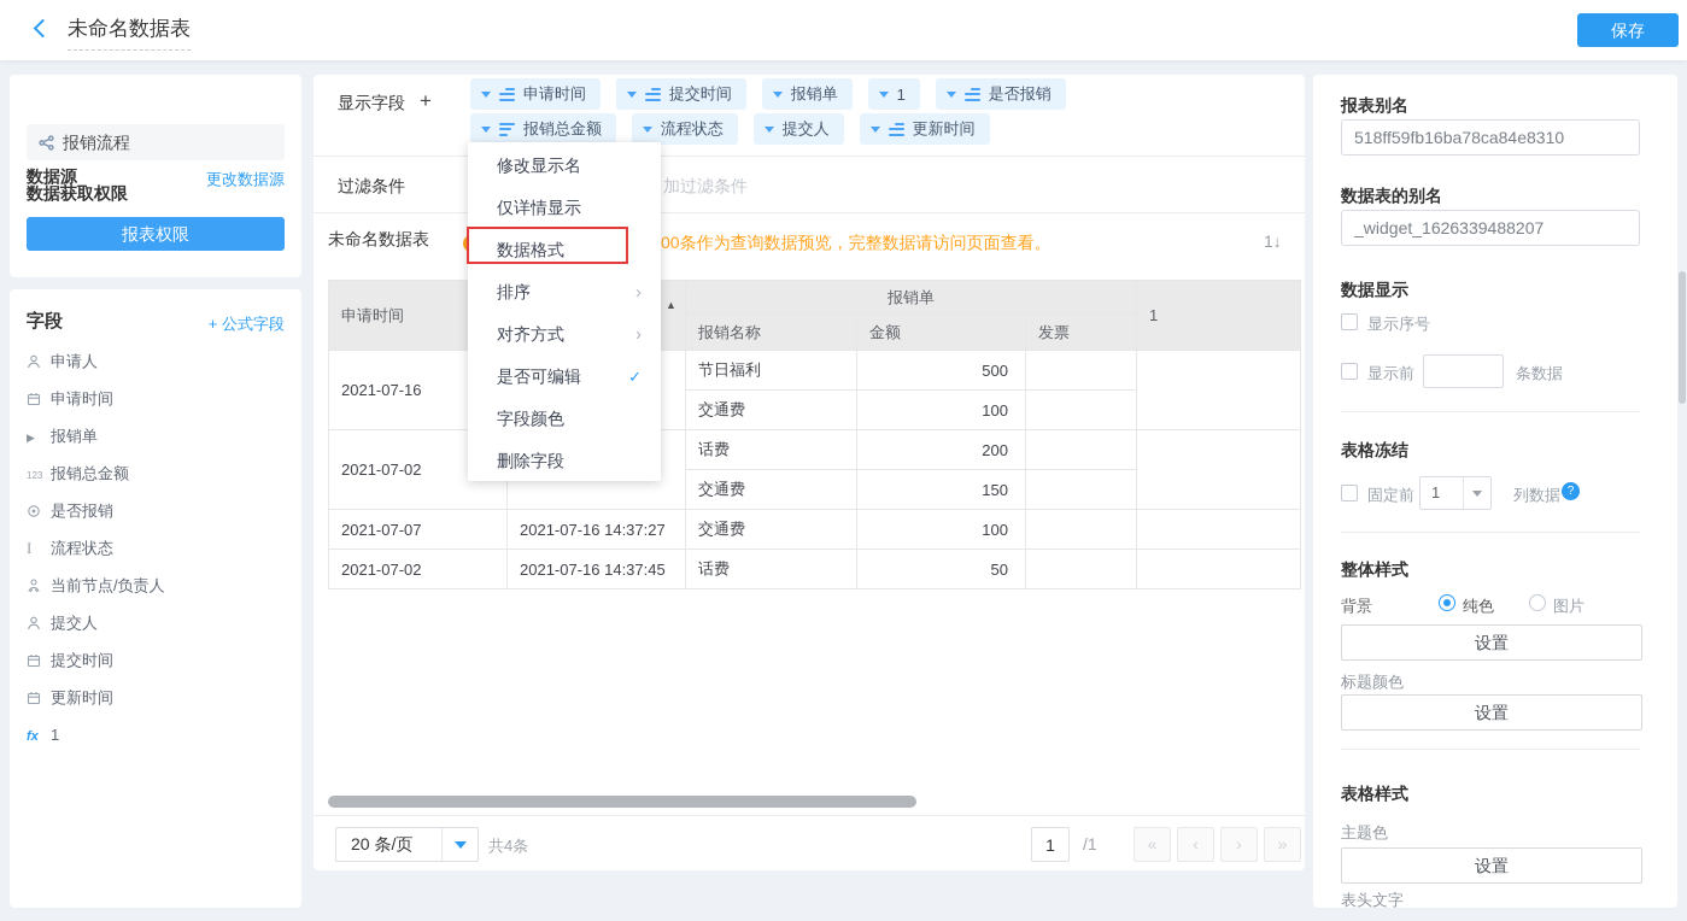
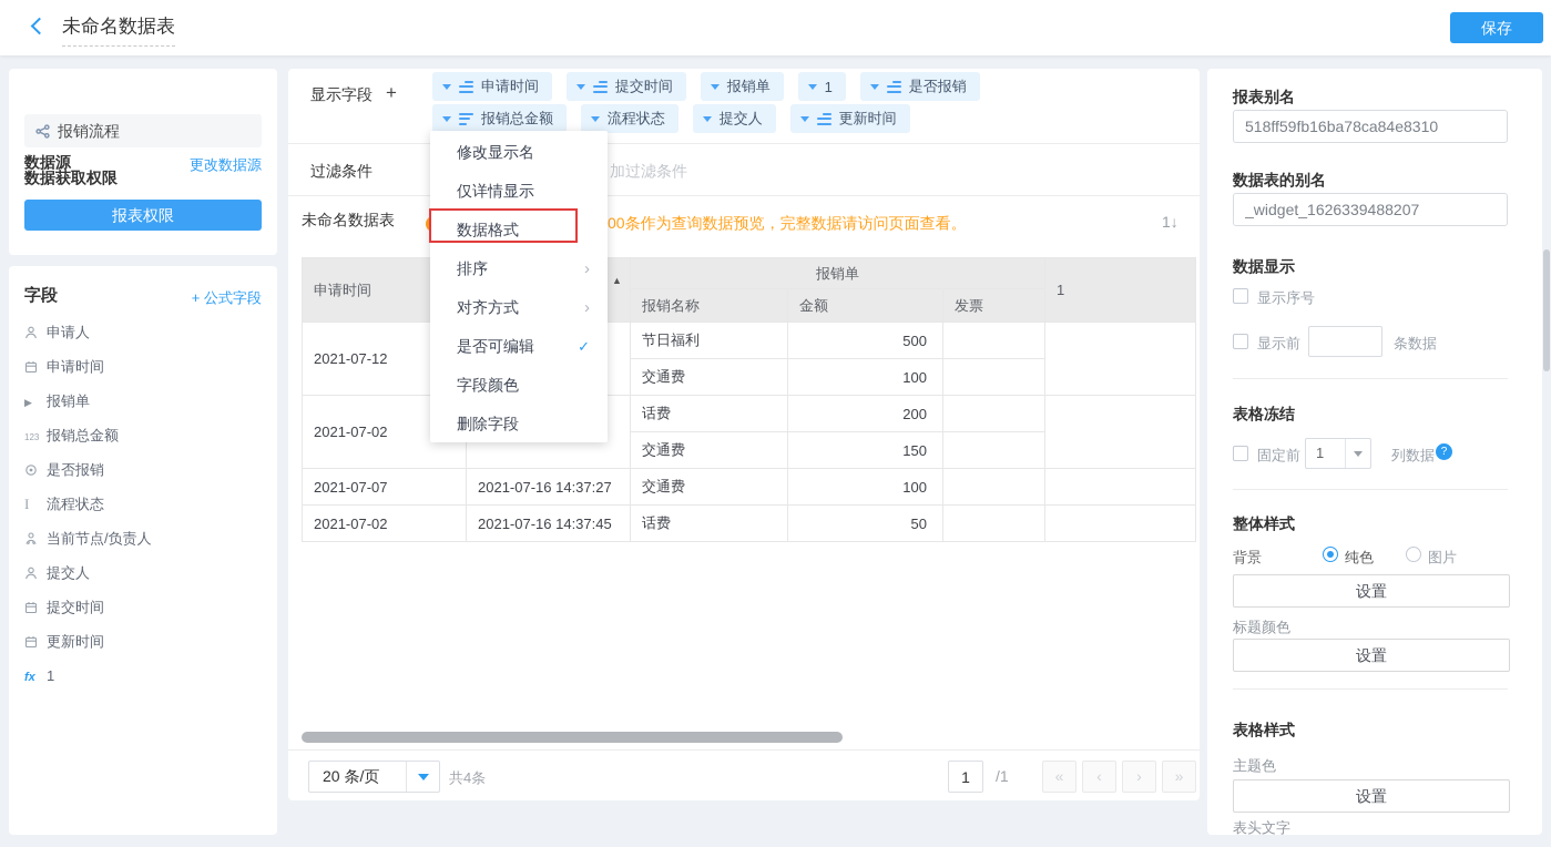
  未命名数据表
  保存
  数据源
  更改数据源
  报销流程
  数据获取权限
  报表权限
  字段
  + 公式字段
  申请人
  申请时间
  ▶ 报销单
  123 报销总金额
  是否报销
  I 流程状态
  当前节点/负责人
  提交人
  提交时间
  更新时间
  fx 1
  显示字段
  +
  申请时间
  提交时间
  报销单
  1
  是否报销
  报销总金额
  流程状态
  提交人
  更新时间
  过滤条件
  加过滤条件
  未命名数据表
  00条作为查询数据预览，完整数据请访问页面查看。
  1↓
  报销名称	金额	发票
- 2021-07-16		节日福利	500
+ 2021-07-12		节日福利	500
  交通费	100
  2021-07-02		话费	200
  交通费	150
  2021-07-07	2021-07-16 14:37:27	交通费	100
  2021-07-02	2021-07-16 14:37:45	话费	50
  ▲
  20 条/页
  共4条
  1
  /1
  «
  ‹
  ›
  »
  修改显示名
  仅详情显示
  数据格式
  排序
  ›
  对齐方式
  ›
  是否可编辑
  ✓
  字段颜色
  删除字段
  报表别名
  518ff59fb16ba78ca84e8310
  数据表的别名
  _widget_1626339488207
  数据显示
  显示序号
  显示前
  条数据
  表格冻结
  固定前
  1
  列数据
  ?
  整体样式
  背景
  纯色
  图片
  设置
  标题颜色
  设置
  表格样式
  主题色
  设置
  表头文字
